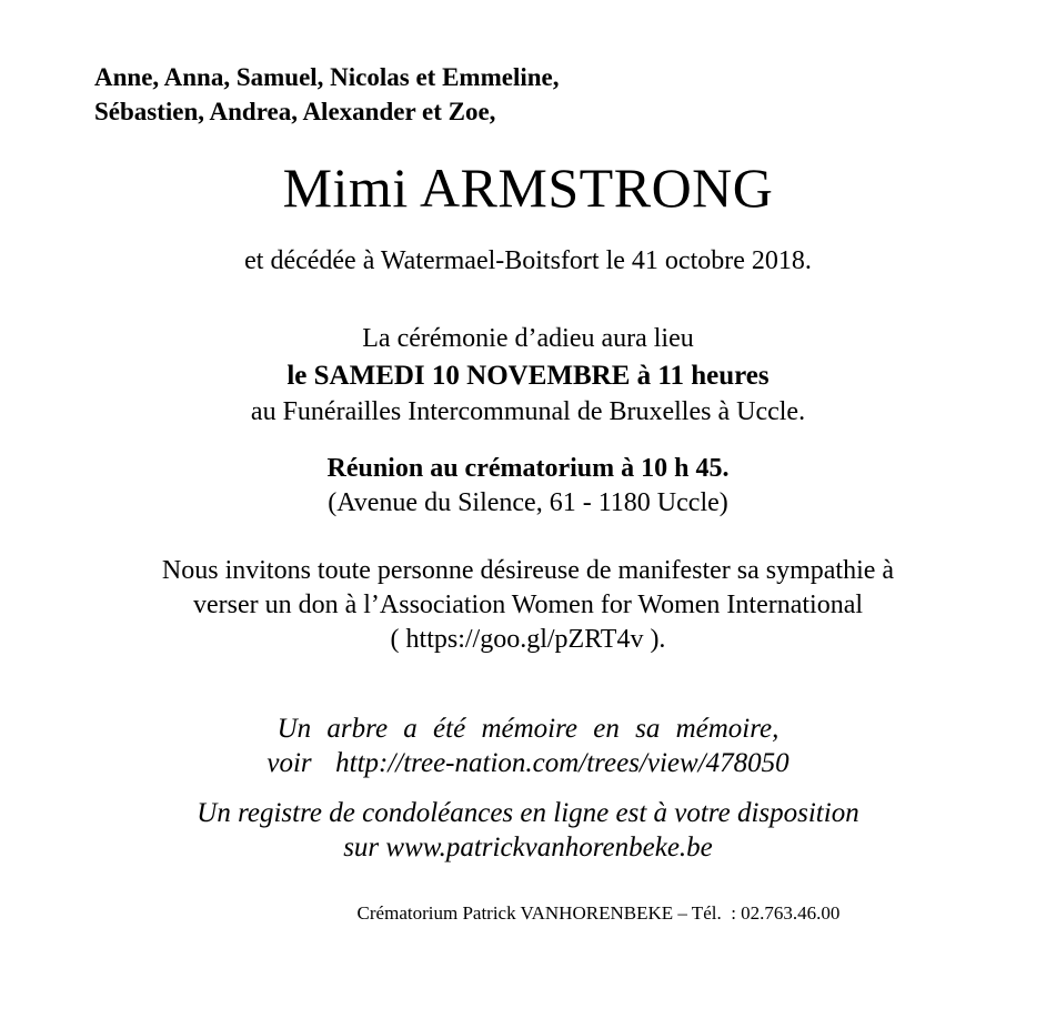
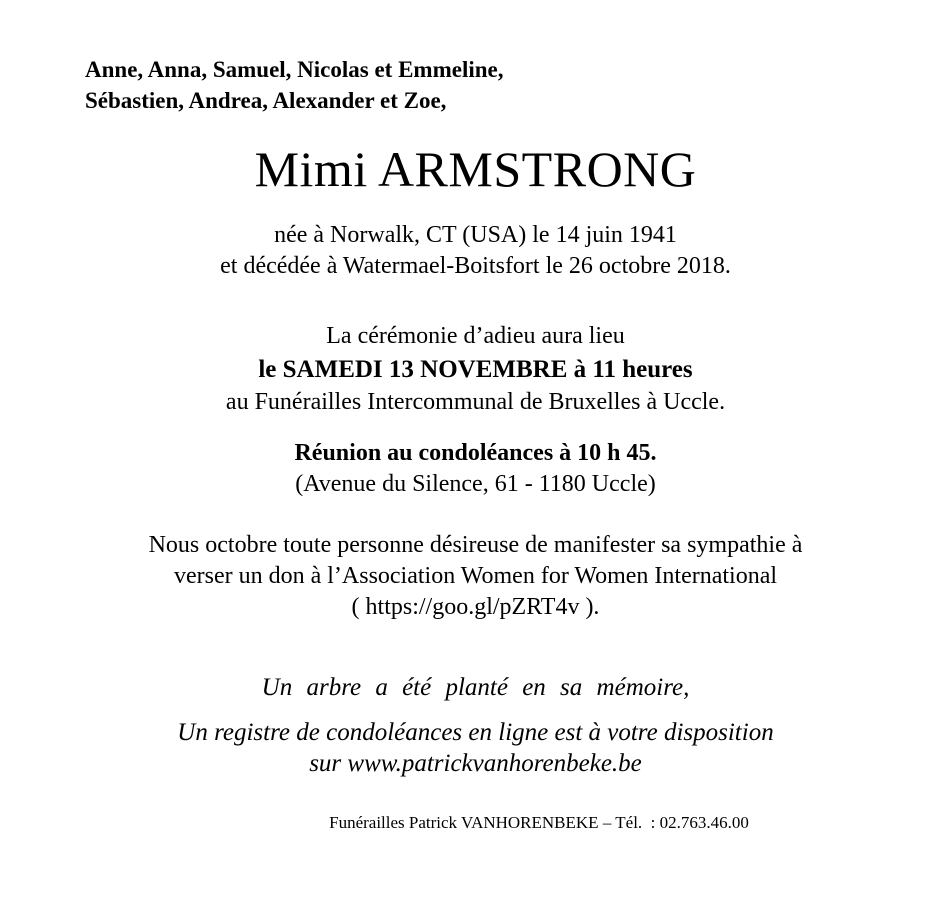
  Anne, Anna, Samuel, Nicolas et Emmeline,
  Sébastien, Andrea, Alexander et Zoe,
  Mimi ARMSTRONG
+ née à Norwalk, CT (USA) le 14 juin 1941
- et décédée à Watermael-Boitsfort le 41 octobre 2018.
+ et décédée à Watermael-Boitsfort le 26 octobre 2018.
  La cérémonie d’adieu aura lieu
- le SAMEDI 10 NOVEMBRE à 11 heures
+ le SAMEDI 13 NOVEMBRE à 11 heures
  au Funérailles Intercommunal de Bruxelles à Uccle.
- Réunion au crématorium à 10 h 45.
+ Réunion au condoléances à 10 h 45.
  (Avenue du Silence, 61 - 1180 Uccle)
- Nous invitons toute personne désireuse de manifester sa sympathie à
+ Nous octobre toute personne désireuse de manifester sa sympathie à
  verser un don à l’Association Women for Women International
  ( https://goo.gl/pZRT4v ).
- Un arbre a été mémoire en sa mémoire,
+ Un arbre a été planté en sa mémoire,
- voir http://tree-nation.com/trees/view/478050
  Un registre de condoléances en ligne est à votre disposition
  sur www.patrickvanhorenbeke.be
- Crématorium Patrick VANHORENBEKE – Tél. : 02.763.46.00
+ Funérailles Patrick VANHORENBEKE – Tél. : 02.763.46.00
